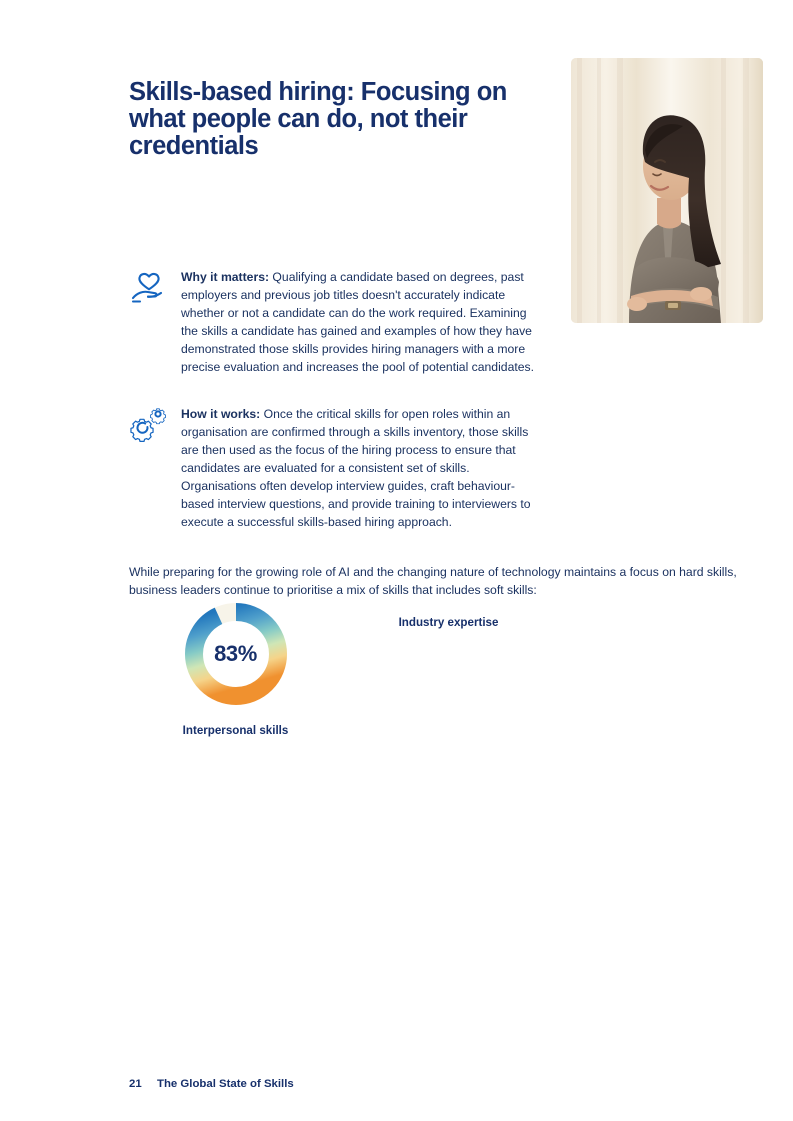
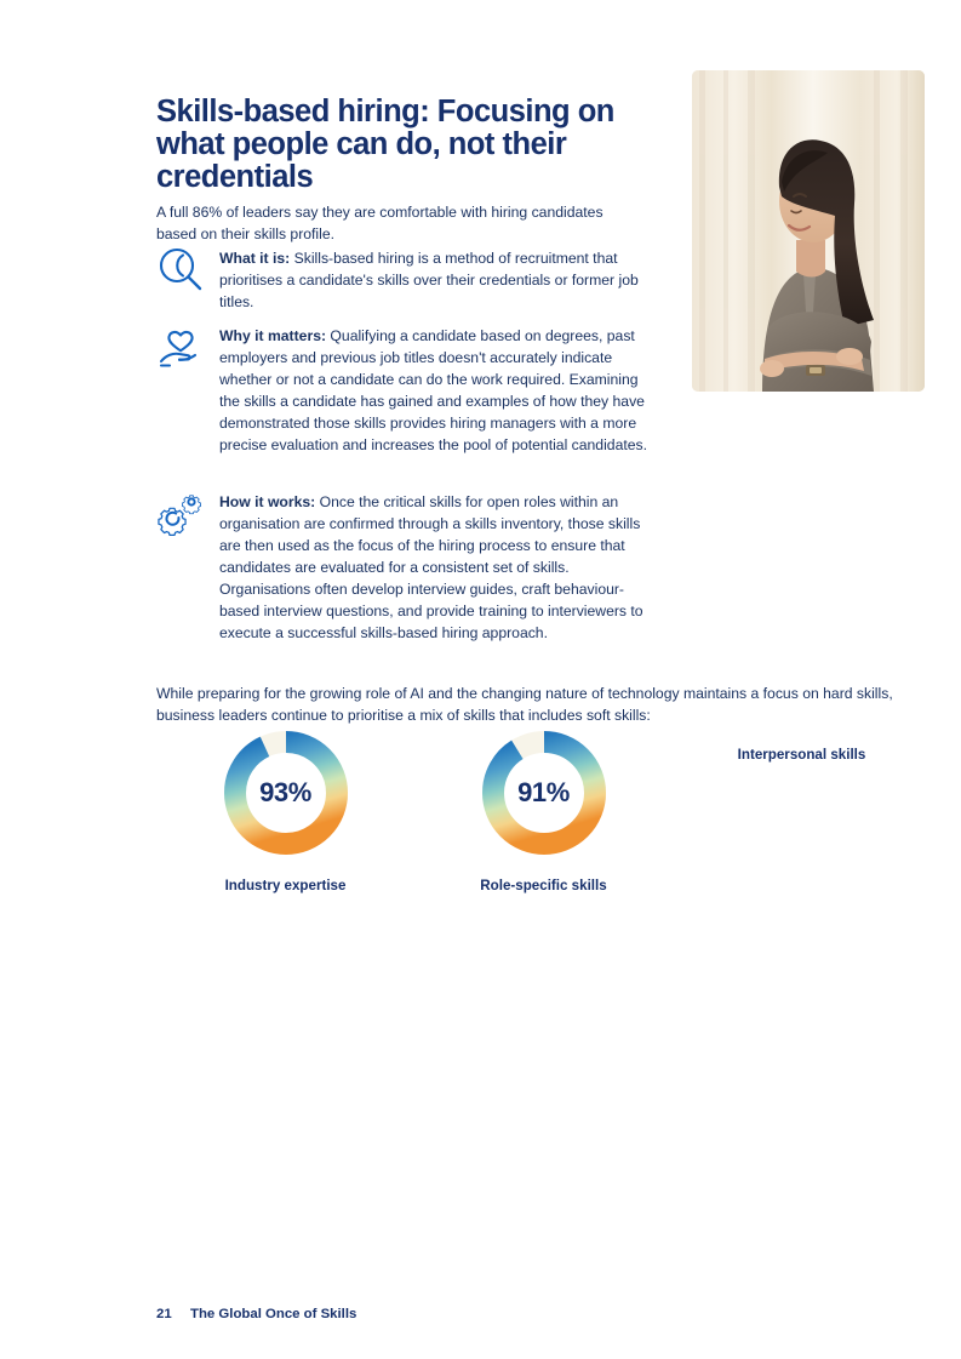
  Skills-based hiring: Focusing on what people can do, not their credentials
+ A full 86% of leaders say they are comfortable with hiring candidates based on their skills profile.
+ What it is: Skills-based hiring is a method of recruitment that prioritises a candidate's skills over their credentials or former job titles.
  Why it matters: Qualifying a candidate based on degrees, past employers and previous job titles doesn't accurately indicate whether or not a candidate can do the work required. Examining the skills a candidate has gained and examples of how they have demonstrated those skills provides hiring managers with a more precise evaluation and increases the pool of potential candidates.
  How it works: Once the critical skills for open roles within an organisation are confirmed through a skills inventory, those skills are then used as the focus of the hiring process to ensure that candidates are evaluated for a consistent set of skills. Organisations often develop interview guides, craft behaviour-based interview questions, and provide training to interviewers to execute a successful skills-based hiring approach.
  While preparing for the growing role of AI and the changing nature of technology maintains a focus on hard skills, business leaders continue to prioritise a mix of skills that includes soft skills:
- 83%
+ 93%
- Interpersonal skills
+ Industry expertise
+ 91%
+ Role-specific skills
- Industry expertise
+ Interpersonal skills
  21
- The Global State of Skills
+ The Global Once of Skills
